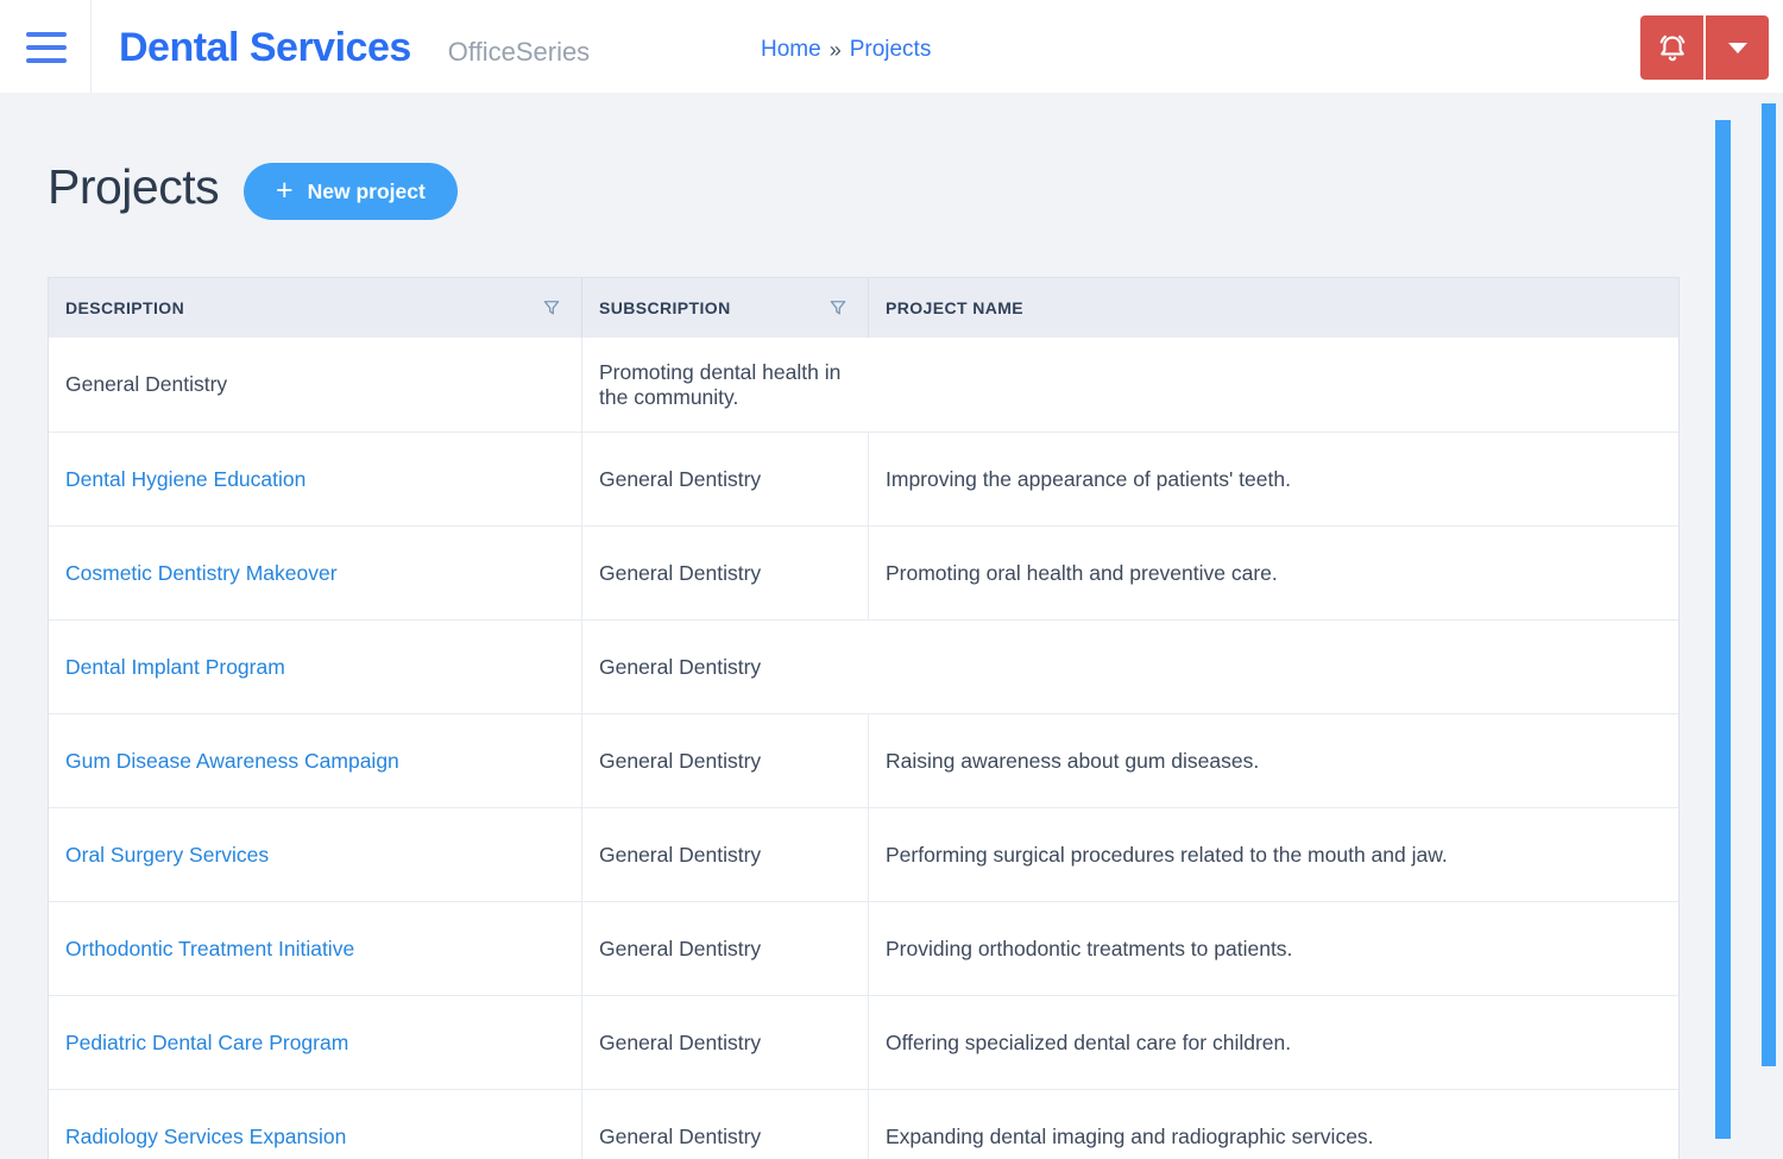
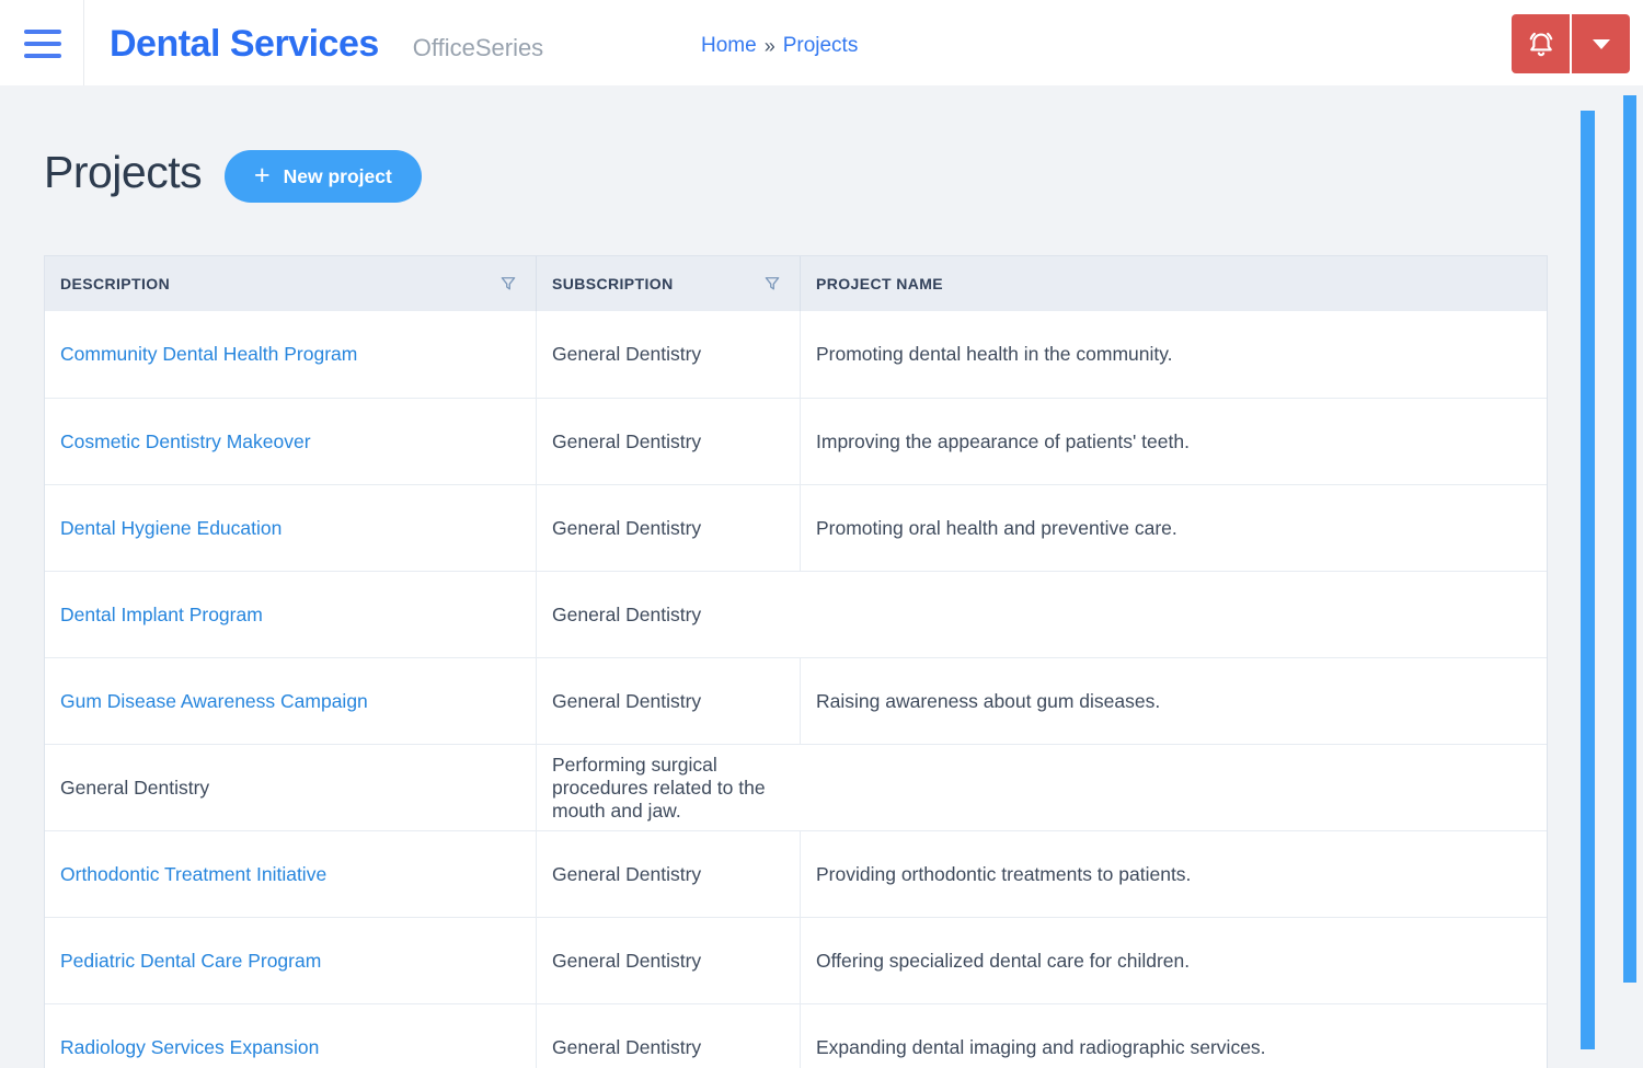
  Dental Services
  OfficeSeries
  Home
  »
  Projects
  Projects
  +
  New project
  DESCRIPTION
  SUBSCRIPTION
  PROJECT NAME
+ Community Dental Health Program
  General Dentistry
  Promoting dental health in the community.
- Dental Hygiene Education
+ Cosmetic Dentistry Makeover
  General Dentistry
  Improving the appearance of patients' teeth.
- Cosmetic Dentistry Makeover
+ Dental Hygiene Education
  General Dentistry
  Promoting oral health and preventive care.
  Dental Implant Program
  General Dentistry
  Gum Disease Awareness Campaign
  General Dentistry
  Raising awareness about gum diseases.
- Oral Surgery Services
  General Dentistry
  Performing surgical procedures related to the mouth and jaw.
  Orthodontic Treatment Initiative
  General Dentistry
  Providing orthodontic treatments to patients.
  Pediatric Dental Care Program
  General Dentistry
  Offering specialized dental care for children.
  Radiology Services Expansion
  General Dentistry
  Expanding dental imaging and radiographic services.
